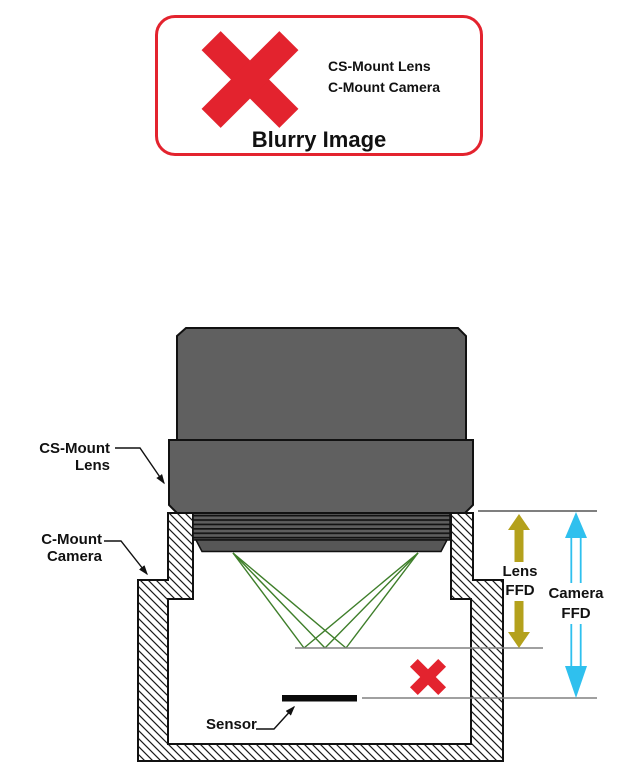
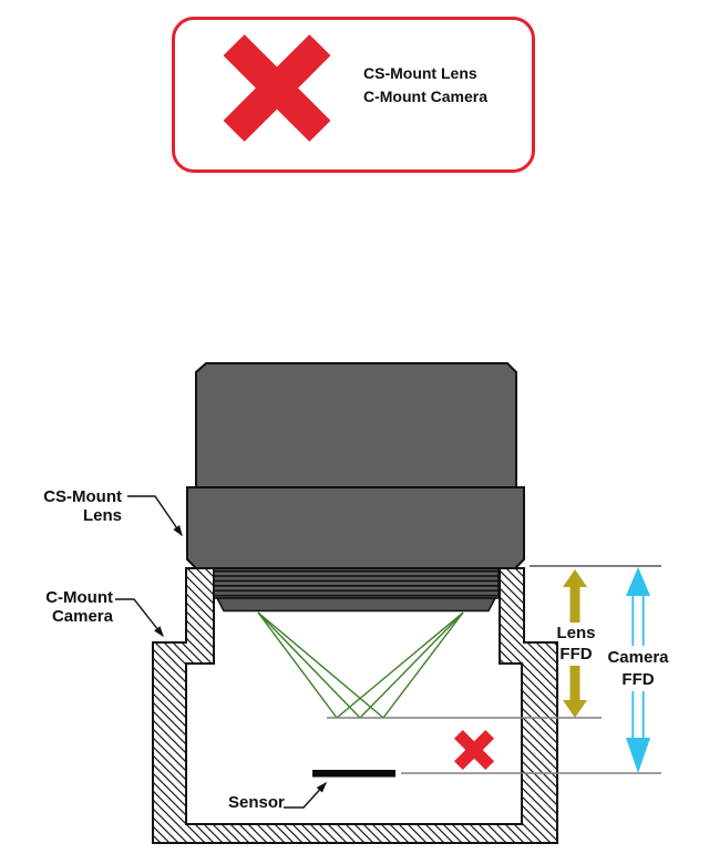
  CS-Mount Lens
  C-Mount Camera
- Blurry Image
  CS-Mount
  Lens
  C-Mount
  Camera
  Sensor
  Lens
  FFD
  Camera
  FFD
